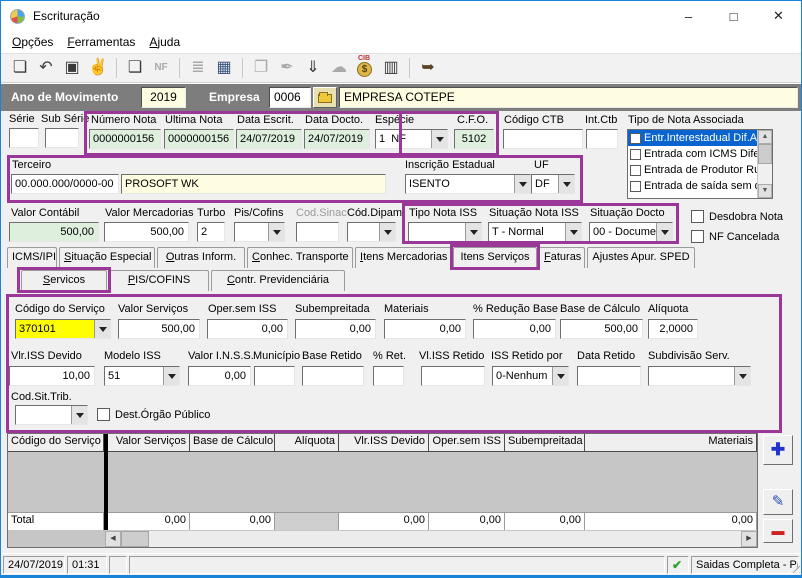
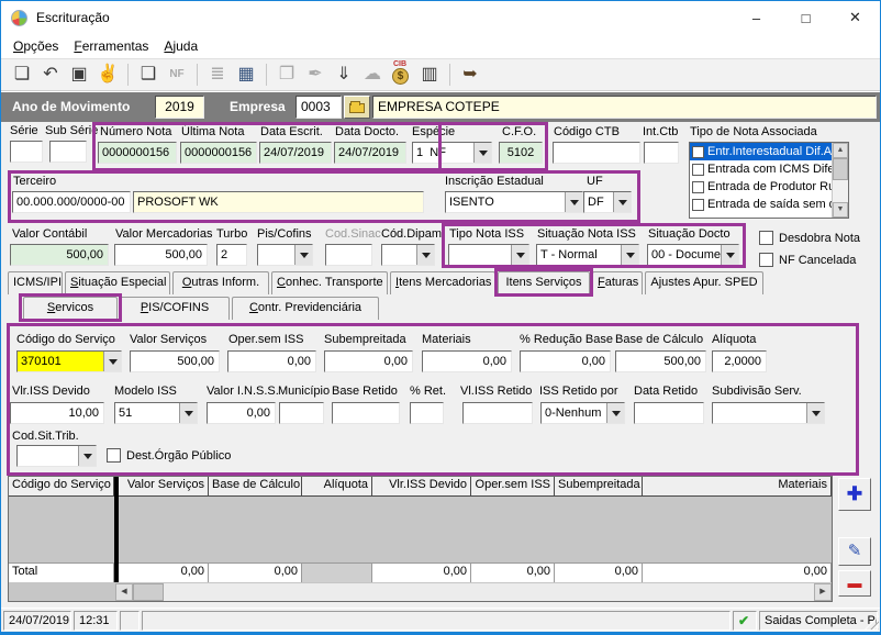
  Escrituração
  –
  □
  ✕
  Opções
  Ferramentas
  Ajuda
  ❏
  ↶
  ▣
  ✌
  ❑
  NF
  ≣
  ▦
  ❐
  ✒
  ⇓
  ☁
  $
  ▥
  ➥
  Ano de Movimento
  2019
  Empresa
- 0006
+ 0003
  EMPRESA COTEPE
  Série
  Sub Série
  Número Nota
  0000000156
  Última Nota
  0000000156
  Data Escrit.
  24/07/2019
  Data Docto.
  24/07/2019
  Espécie
  1 NF
  C.F.O.
  5102
  Código CTB
  Int.Ctb
  Tipo de Nota Associada
  Entr.Interestadual Dif.A
  Entrada com ICMS Dif
  Entrada de Produtor R
  Entrada de saída sem
  Terceiro
  00.000.000/0000-00
  PROSOFT WK
  Inscrição Estadual
  ISENTO
  UF
  DF
  Valor Contábil
  500,00
  Valor Mercadorias
  500,00
  Turbo
  2
  Pis/Cofins
  Cod.Sinac
  Cód.Dipam
  Tipo Nota ISS
  Situação Nota ISS
  T - Normal
  Situação Docto
  00 - Docume
  Desdobra Nota
  NF Cancelada
  ICMS/IPI
  Situação Especial
  Outras Inform.
  Conhec. Transporte
  Itens Mercadorias
  Itens Serviços
  Faturas
  Ajustes Apur. SPED
  Servicos
  PIS/COFINS
  Contr. Previdenciária
  Código do Serviço
  370101
  Valor Serviços
  500,00
  Oper.sem ISS
  0,00
  Subempreitada
  0,00
  Materiais
  0,00
  % Redução Base
  0,00
  Base de Cálculo
  500,00
  Alíquota
  2,0000
  Vlr.ISS Devido
  10,00
  Modelo ISS
  51
  Valor I.N.S.S.
  0,00
  Município
  Base Retido
  % Ret.
  Vl.ISS Retido
  ISS Retido por
  0-Nenhum
  Data Retido
  Subdivisão Serv.
  Cod.Sit.Trib.
  Dest.Órgão Público
  Código do Serviço
  Valor Serviços
  Base de Cálculo
  Alíquota
  Vlr.ISS Devido
  Oper.sem ISS
  Subempreitada
  Materiais
  Total
  0,00
  0,00
  0,00
  0,00
  0,00
  0,00
  ✚
  ✎
  ▬
  24/07/2019
- 01:31
+ 12:31
  ✔
  Saidas Completa - P
